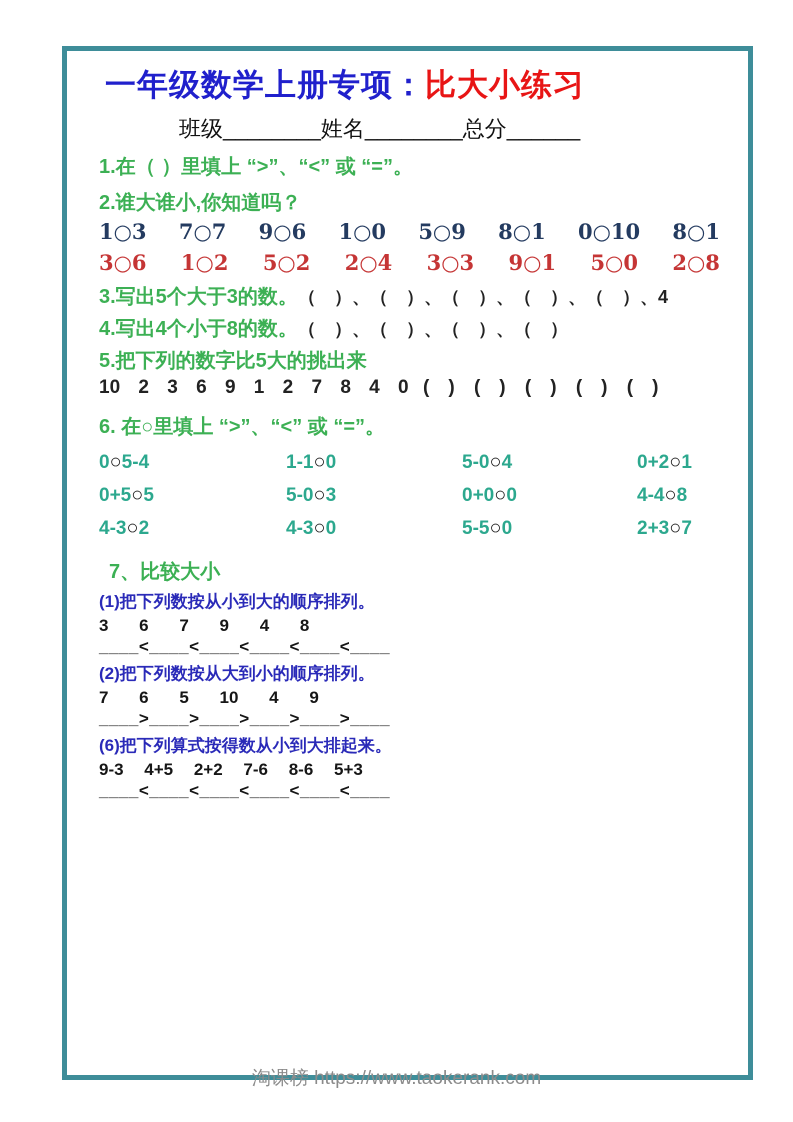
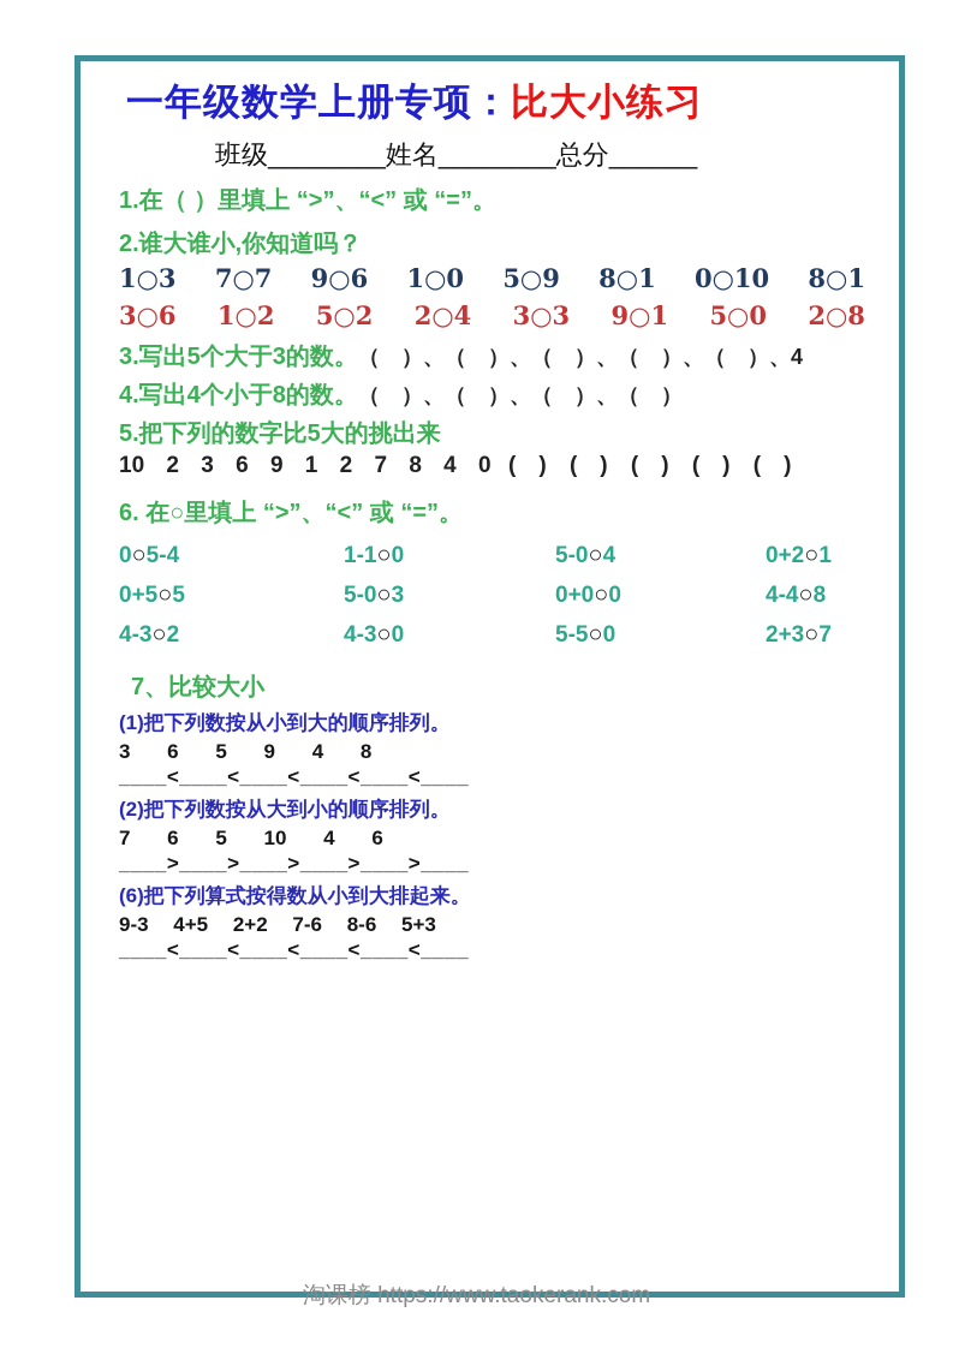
  一年级数学上册专项：比大小练习
  班级________姓名________总分______
  1.在（ ）里填上 “>”、“<” 或 “=”。
  2.谁大谁小,你知道吗？
  1○3
  7○7
  9○6
  1○0
  5○9
  8○1
  0○10
  8○1
  3○6
  1○2
  5○2
  2○4
  3○3
  9○1
  5○0
  2○8
  3.写出5个大于3的数。（ ）、（ ）、（ ）、（ ）、（ ）、4
  4.写出4个小于8的数。（ ）、（ ）、（ ）、（ ）
  5.把下列的数字比5大的挑出来
  10 2 3 6 9 1 2 7 8 4 0 ( ) ( ) ( ) ( ) ( )
  6. 在○里填上 “>”、“<” 或 “=”。
  0○5-4
  1-1○0
  5-0○4
  0+2○1
  0+5○5
  5-0○3
  0+0○0
  4-4○8
  4-3○2
  4-3○0
  5-5○0
  2+3○7
  7、比较大小
  (1)把下列数按从小到大的顺序排列。
- 3 6 7 9 4 8
+ 3 6 5 9 4 8
  ____<____<____<____<____<____
  (2)把下列数按从大到小的顺序排列。
- 7 6 5 10 4 9
+ 7 6 5 10 4 6
  ____>____>____>____>____>____
  (6)把下列算式按得数从小到大排起来。
  9-3 4+5 2+2 7-6 8-6 5+3
  ____<____<____<____<____<____
  淘课榜 https://www.taokerank.com
